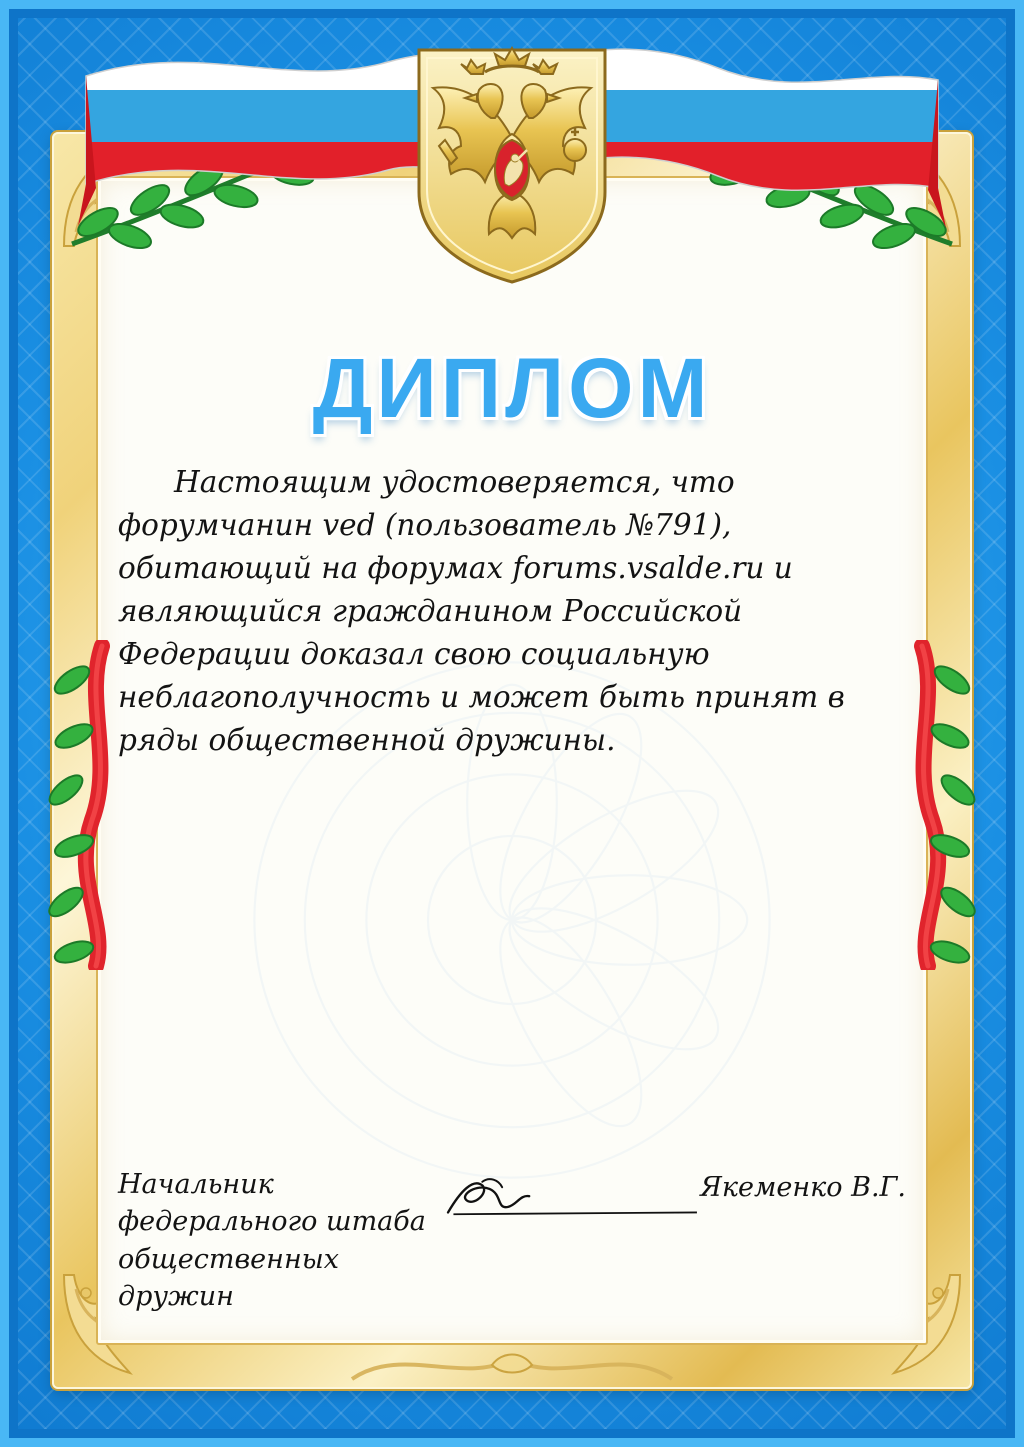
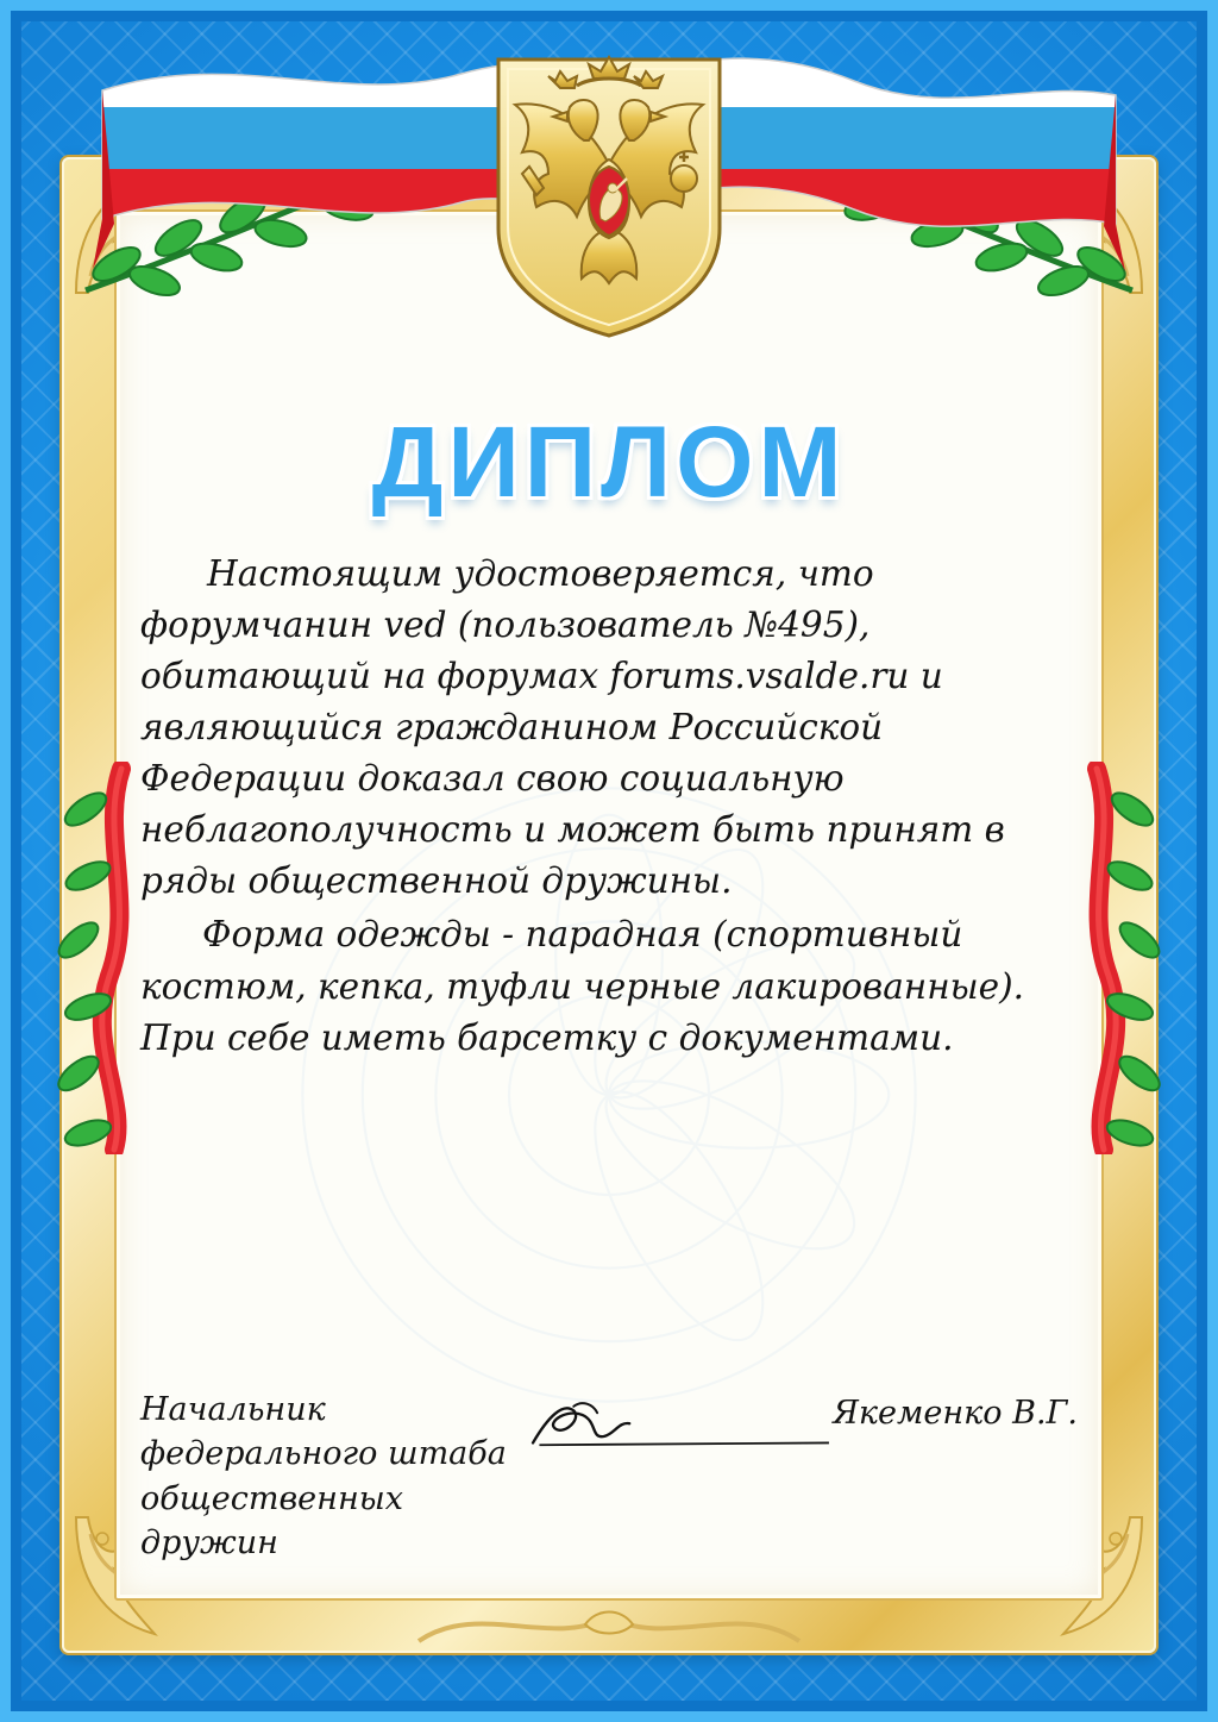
  ДИПЛОМ
- Настоящим удостоверяется, что форумчанин ved (пользователь №791), обитающий на форумах forums.vsalde.ru и являющийся гражданином Российской Федерации доказал свою социальную неблагополучность и может быть принят в ряды общественной дружины.
+ Настоящим удостоверяется, что форумчанин ved (пользователь №495), обитающий на форумах forums.vsalde.ru и являющийся гражданином Российской Федерации доказал свою социальную неблагополучность и может быть принят в ряды общественной дружины.
+ Форма одежды - парадная (спортивный костюм, кепка, туфли черные лакированные). При себе иметь барсетку с документами.
  Начальник
  федерального штаба
  общественных дружин
  Якеменко В.Г.
